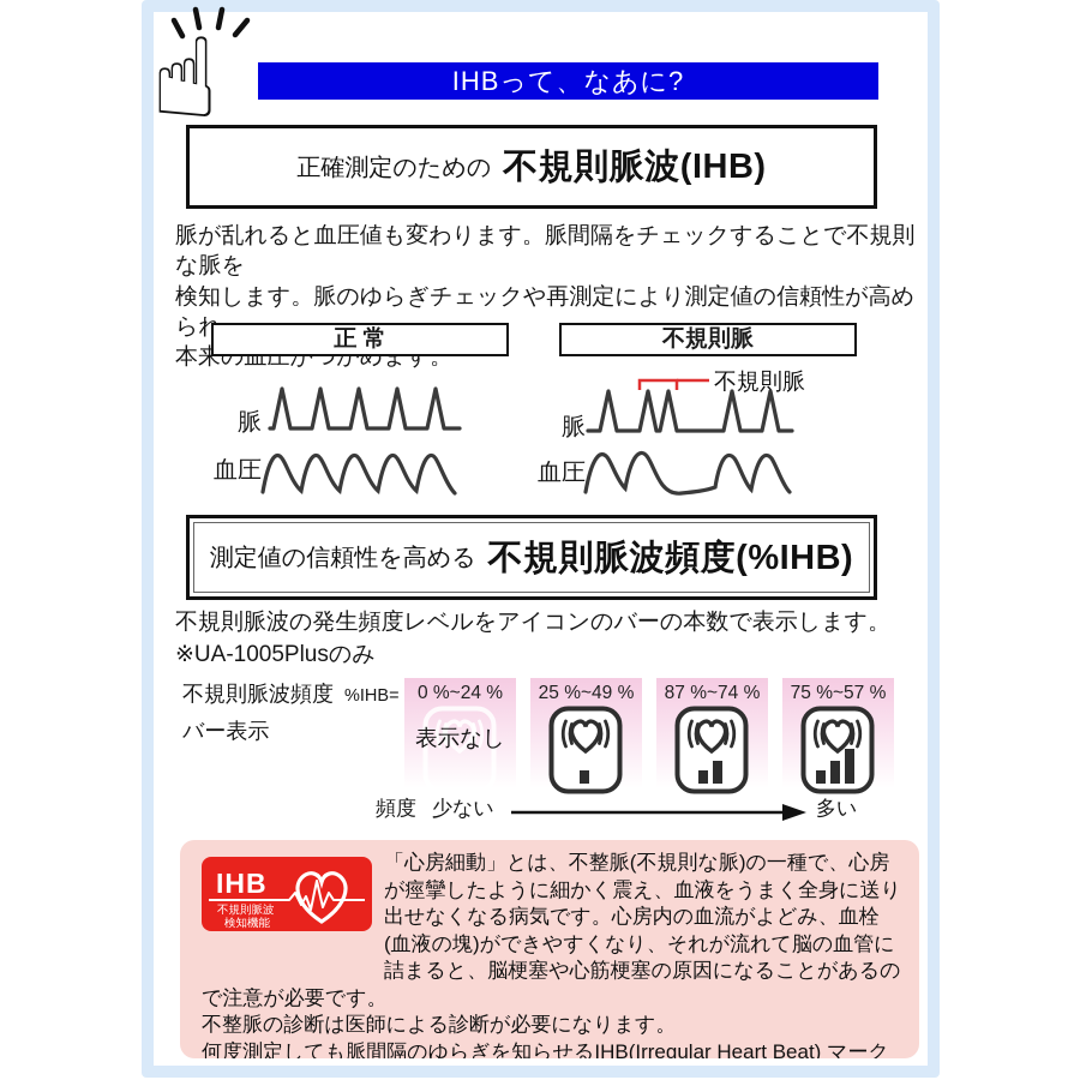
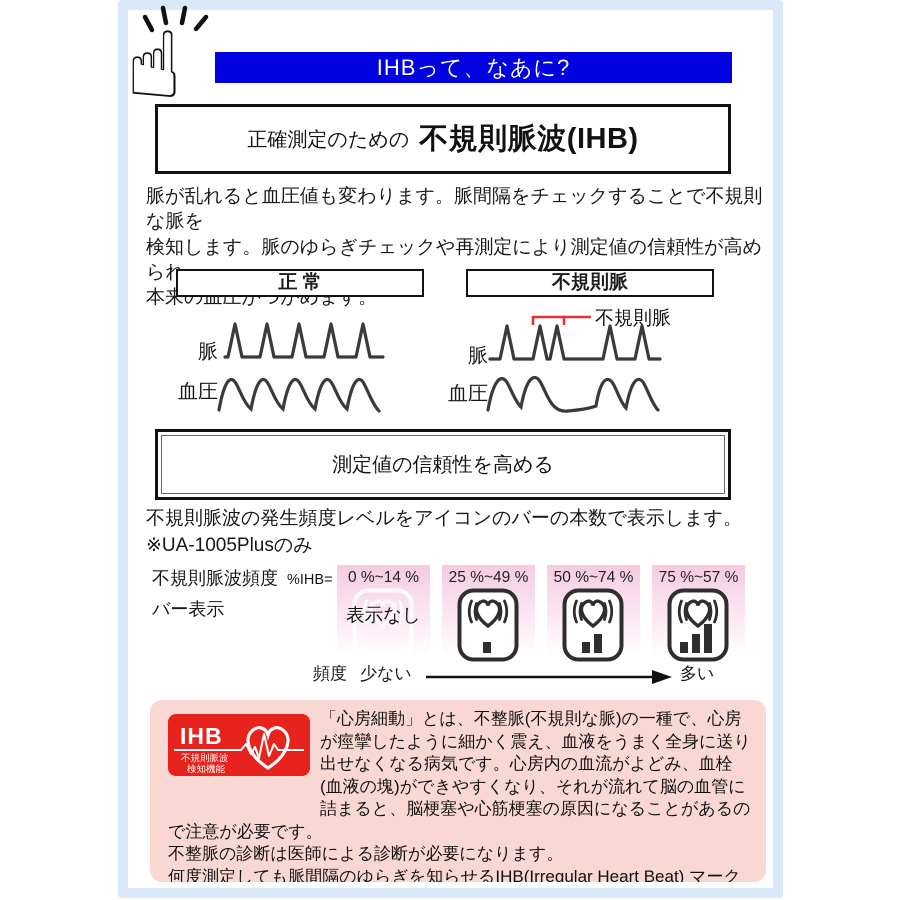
  ☝
  IHBって、なあに?
  正確測定のための
  不規則脈波(IHB)
  脈が乱れると血圧値も変わります。脈間隔をチェックすることで不規則な脈を
  検知します。脈のゆらぎチェックや再測定により測定値の信頼性が高めら
  本来の血圧がつかめます。
  正 常
  不規則脈
  脈
  血圧
  不規則脈
  脈
  血圧
  測定値の信頼性を高める
- 不規則脈波頻度(%IHB)
  不規則脈波の発生頻度レベルをアイコンのバーの本数で表示します。
  ※UA-1005Plusのみ
  不規則脈波頻度 %IHB=
  バー表示
- 0 %~24 %
+ 0 %~14 %
  表示なし
  25 %~49 %
- 87 %~74 %
+ 50 %~74 %
  75 %~57 %
  頻度
  少ない
  多い
  IHB
  不規則脈波
  検知機能
  「心房細動」とは、不整脈(不規則な脈)の一種で、心房が痙攣したように細かく震え、血液をうまく全身に送り出せなくなる病気です。心房内の血流がよどみ、血栓(血液の塊)ができやすくなり、それが流れて脳の血管に詰まると、脳梗塞や心筋梗塞の原因になることがあるので注意が必要です。
  不整脈の診断は医師による診断が必要になります。
